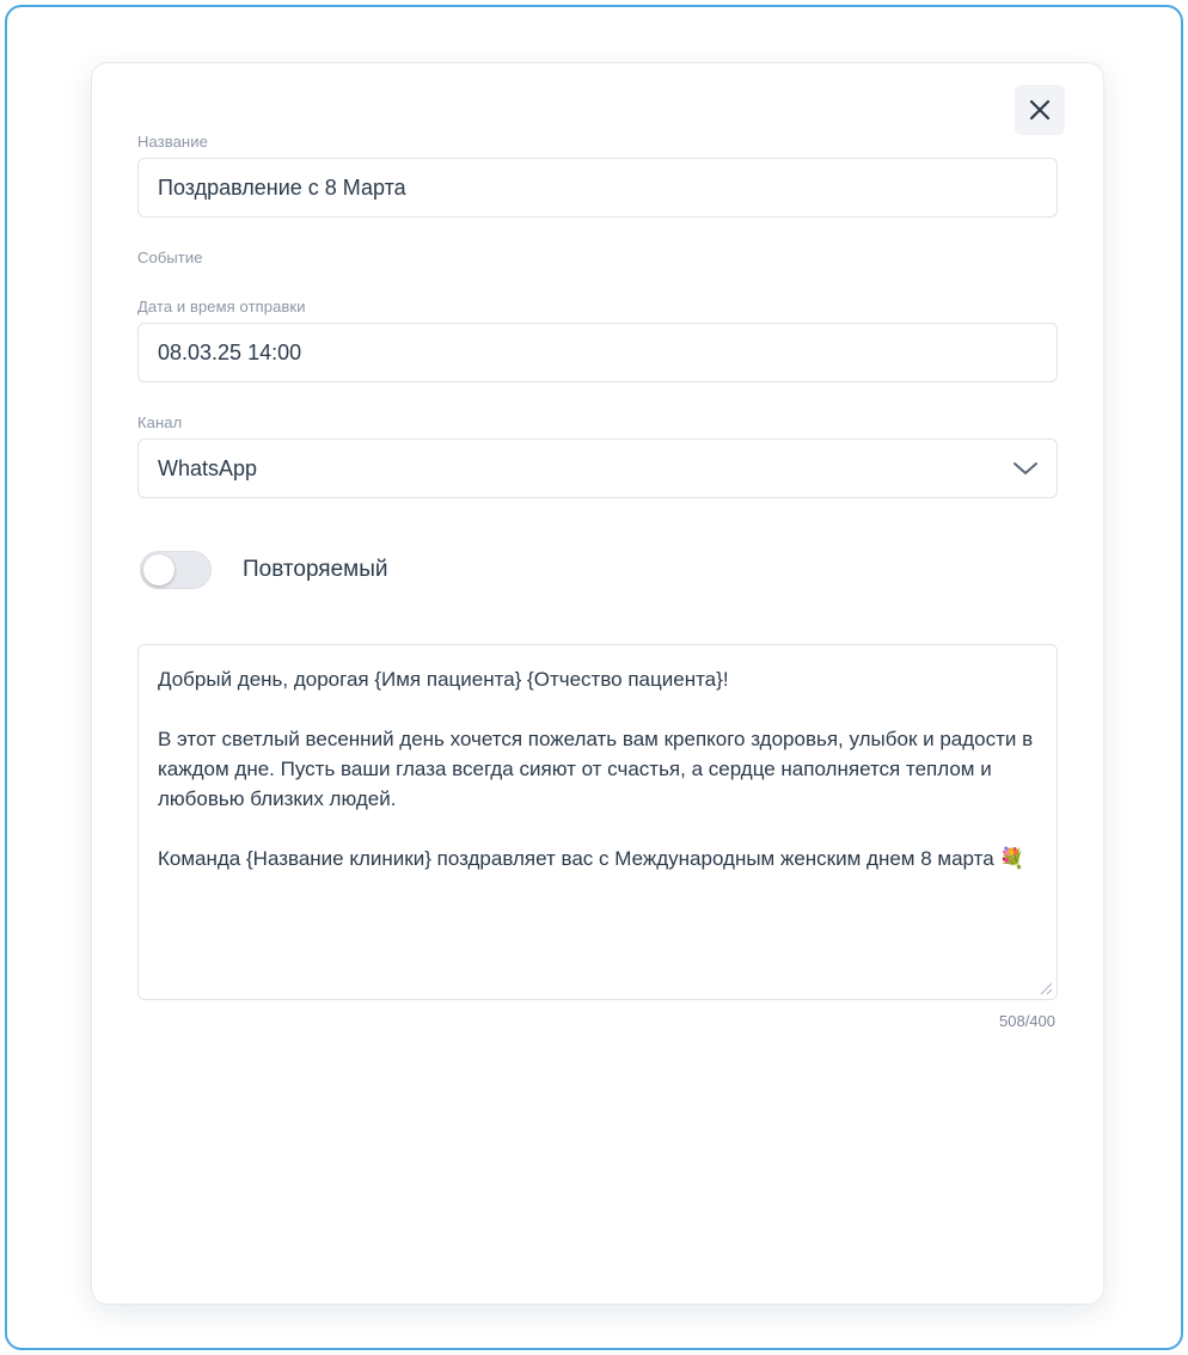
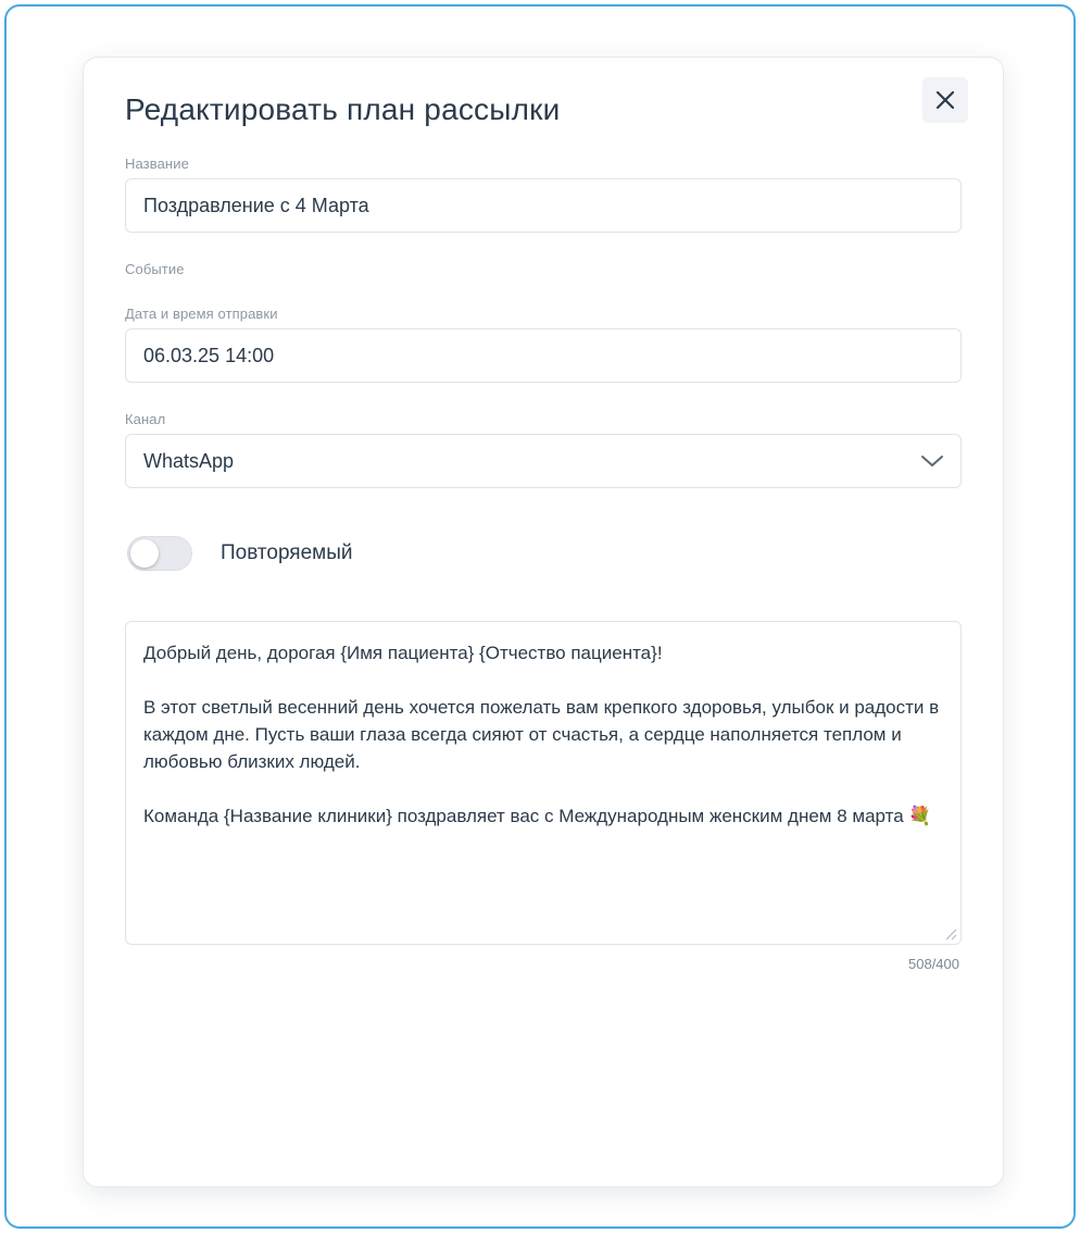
+ Редактировать план рассылки
  Название
- Поздравление с 8 Марта
+ Поздравление с 4 Марта
  Событие
  Дата и время отправки
- 08.03.25 14:00
+ 06.03.25 14:00
  Канал
  WhatsApp
  Повторяемый
  Добрый день, дорогая {Имя пациента} {Отчество пациента}!
  В этот светлый весенний день хочется пожелать вам крепкого здоровья, улыбок и радости в каждом дне. Пусть ваши глаза всегда сияют от счастья, а сердце наполняется теплом и любовью близких людей.
  Команда {Название клиники} поздравляет вас с Международным женским днем 8 марта 💐
  508/400
